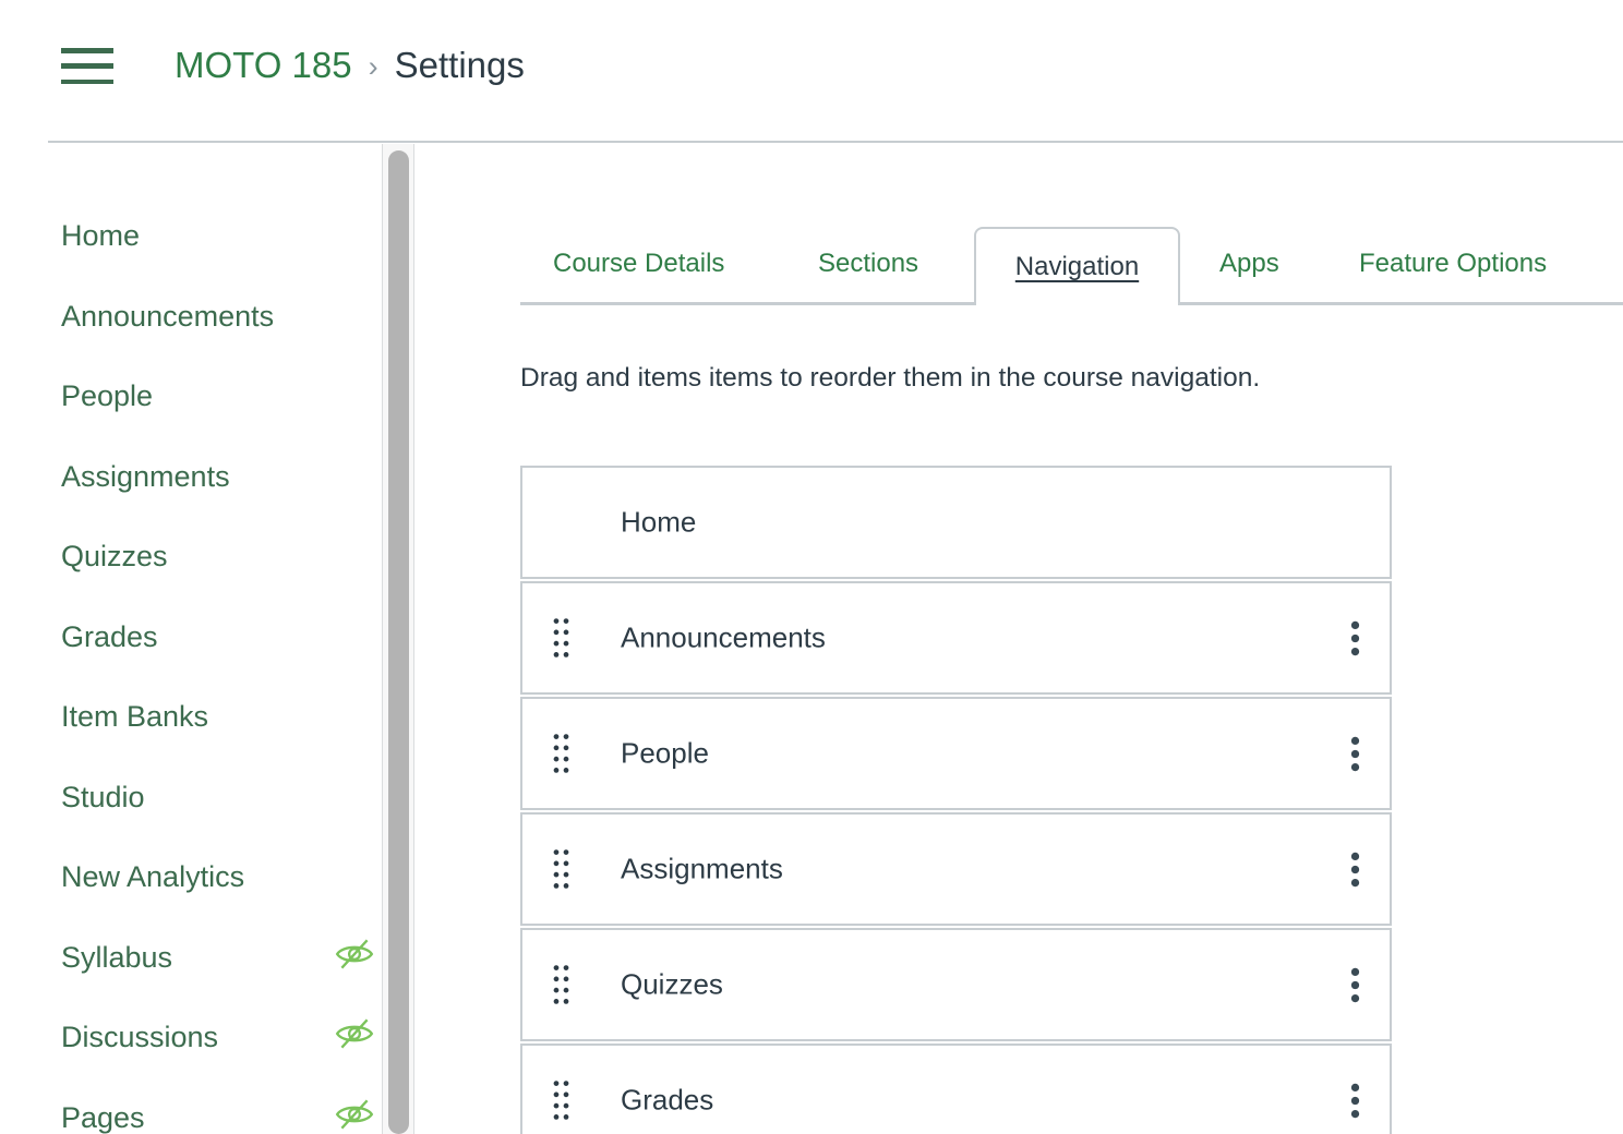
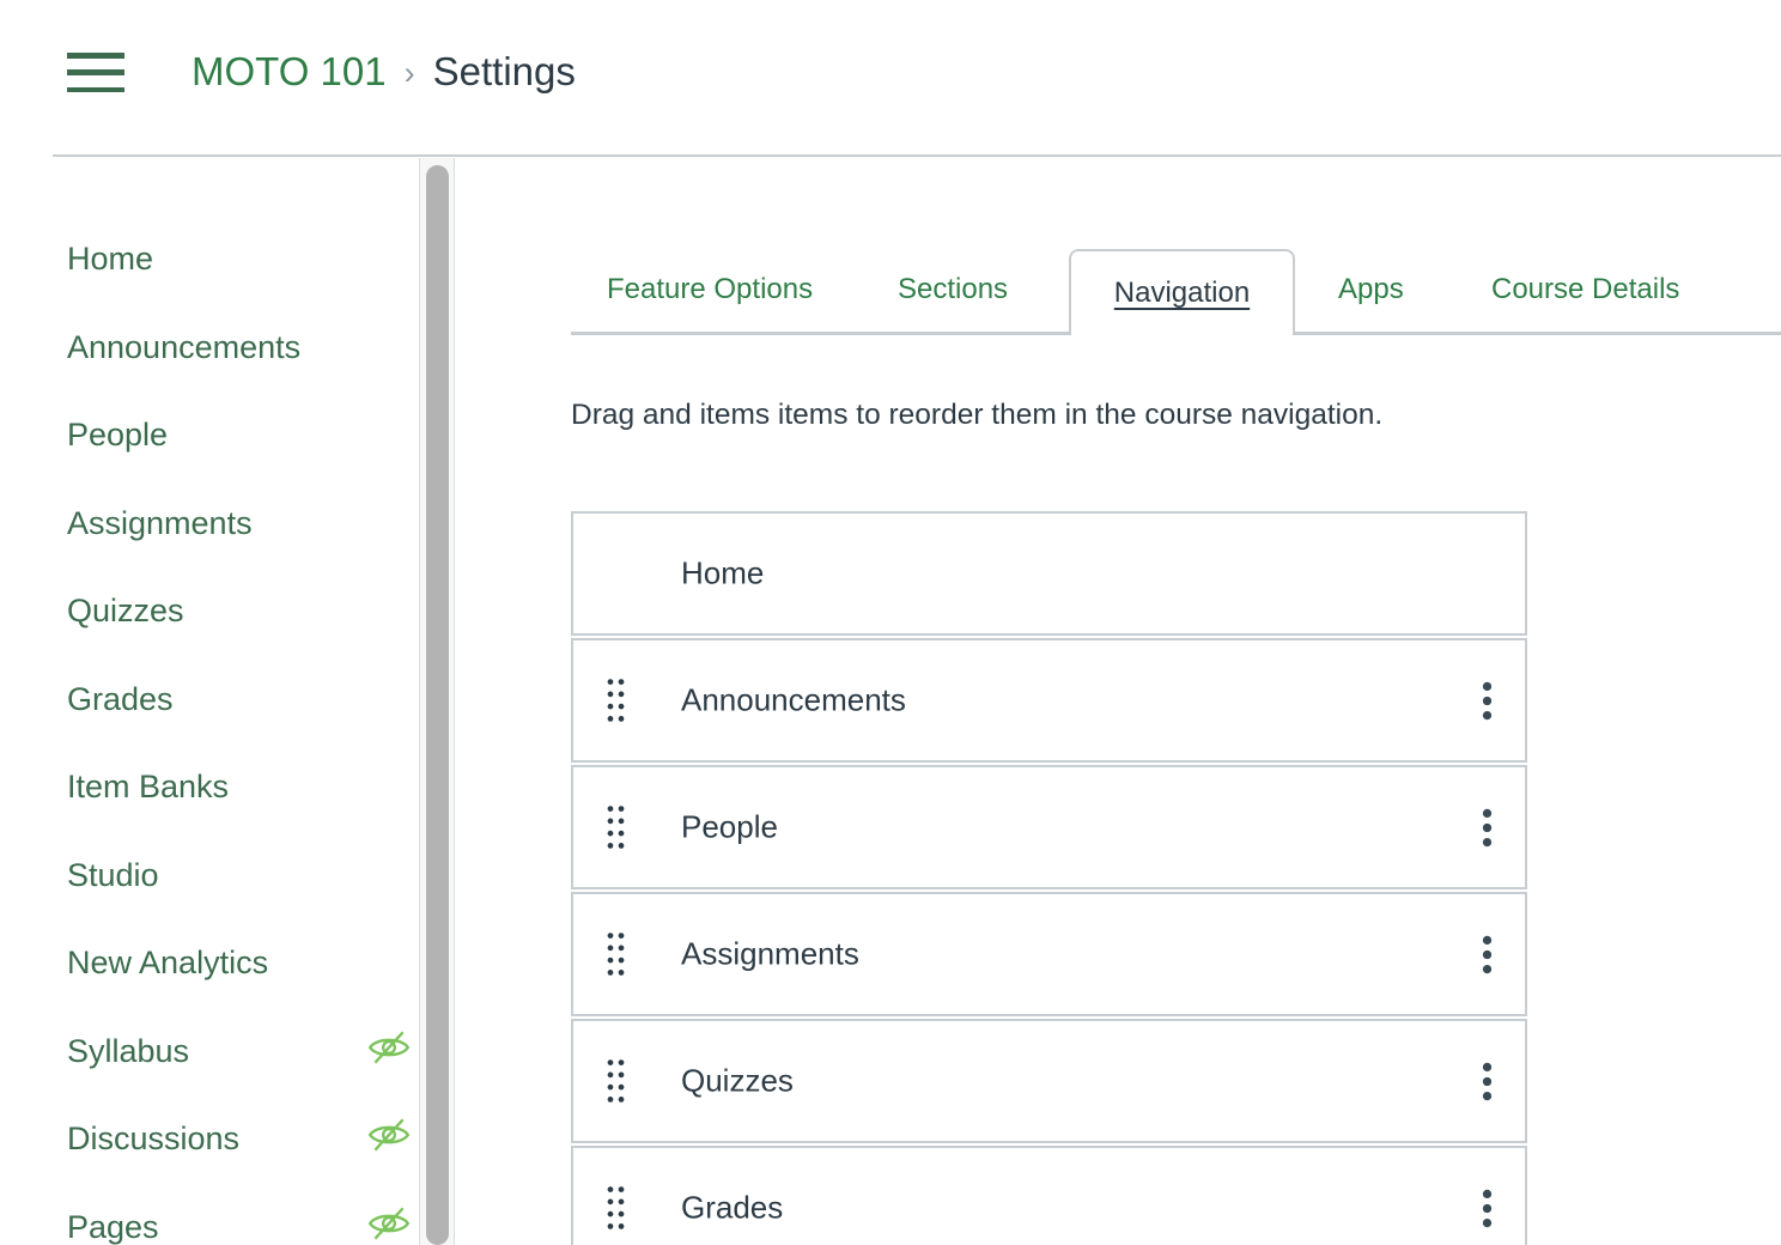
- MOTO 185
+ MOTO 101
  ›
  Settings
  Home
  Announcements
  People
  Assignments
  Quizzes
  Grades
  Item Banks
  Studio
  New Analytics
  Syllabus
  Discussions
  Pages
- Course Details
+ Feature Options
  Sections
  Navigation
  Apps
- Feature Options
+ Course Details
  Drag and items items to reorder them in the course navigation.
  Home
  Announcements
  People
  Assignments
  Quizzes
  Grades
